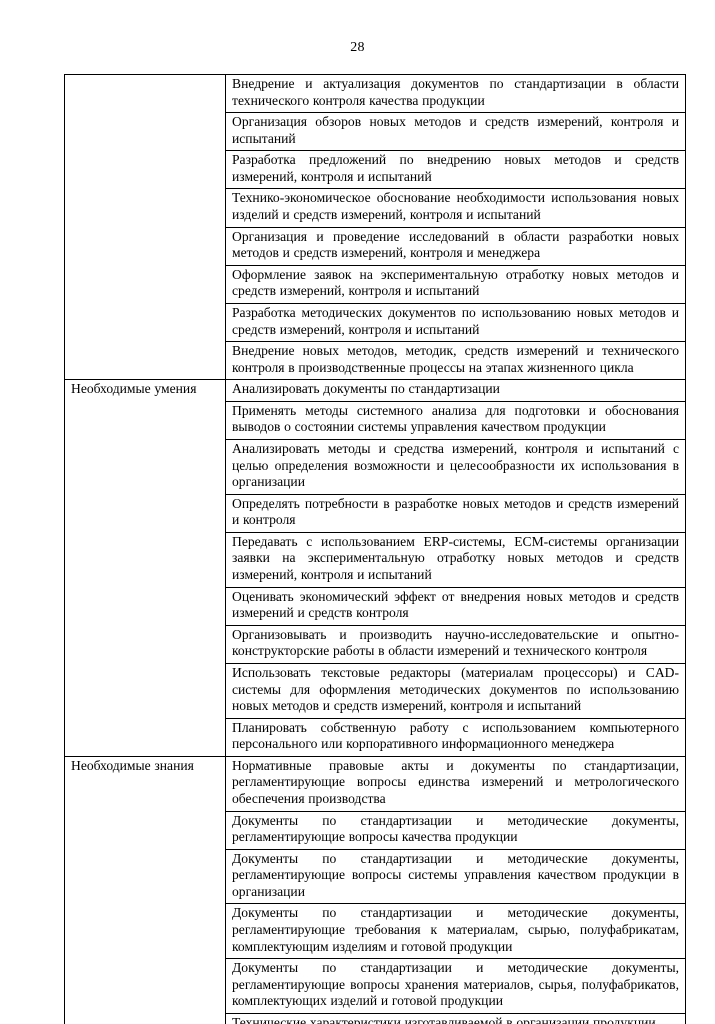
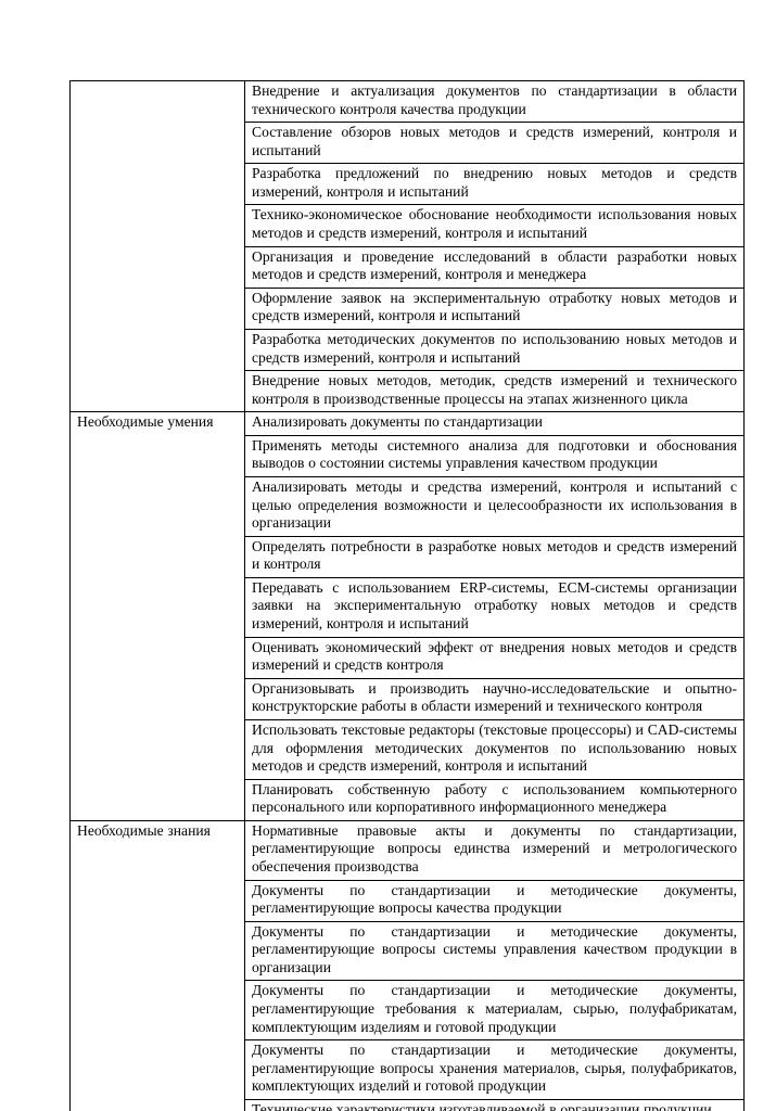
- 28
  	Внедрение и актуализация документов по стандартизации в области технического контроля качества продукции
- Организация обзоров новых методов и средств измерений, контроля и испытаний
+ Составление обзоров новых методов и средств измерений, контроля и испытаний
  Разработка предложений по внедрению новых методов и средств измерений, контроля и испытаний
- Технико-экономическое обоснование необходимости использования новых изделий и средств измерений, контроля и испытаний
+ Технико-экономическое обоснование необходимости использования новых методов и средств измерений, контроля и испытаний
  Организация и проведение исследований в области разработки новых методов и средств измерений, контроля и менеджера
  Оформление заявок на экспериментальную отработку новых методов и средств измерений, контроля и испытаний
  Разработка методических документов по использованию новых методов и средств измерений, контроля и испытаний
  Внедрение новых методов, методик, средств измерений и технического контроля в производственные процессы на этапах жизненного цикла
  Необходимые умения	Анализировать документы по стандартизации
  Применять методы системного анализа для подготовки и обоснования выводов о состоянии системы управления качеством продукции
  Анализировать методы и средства измерений, контроля и испытаний с целью определения возможности и целесообразности их использования в организации
  Определять потребности в разработке новых методов и средств измерений и контроля
  Передавать с использованием ERP-системы, ECM-системы организации заявки на экспериментальную отработку новых методов и средств измерений, контроля и испытаний
  Оценивать экономический эффект от внедрения новых методов и средств измерений и средств контроля
  Организовывать и производить научно-исследовательские и опытно-конструкторские работы в области измерений и технического контроля
- Использовать текстовые редакторы (материалам процессоры) и CAD-системы для оформления методических документов по использованию новых методов и средств измерений, контроля и испытаний
+ Использовать текстовые редакторы (текстовые процессоры) и CAD-системы для оформления методических документов по использованию новых методов и средств измерений, контроля и испытаний
  Планировать собственную работу с использованием компьютерного персонального или корпоративного информационного менеджера
  Необходимые знания	Нормативные правовые акты и документы по стандартизации, регламентирующие вопросы единства измерений и метрологического обеспечения производства
  Документы по стандартизации и методические документы, регламентирующие вопросы качества продукции
  Документы по стандартизации и методические документы, регламентирующие вопросы системы управления качеством продукции в организации
  Документы по стандартизации и методические документы, регламентирующие требования к материалам, сырью, полуфабрикатам, комплектующим изделиям и готовой продукции
  Документы по стандартизации и методические документы, регламентирующие вопросы хранения материалов, сырья, полуфабрикатов, комплектующих изделий и готовой продукции
  Технические характеристики изготавливаемой в организации продукции
